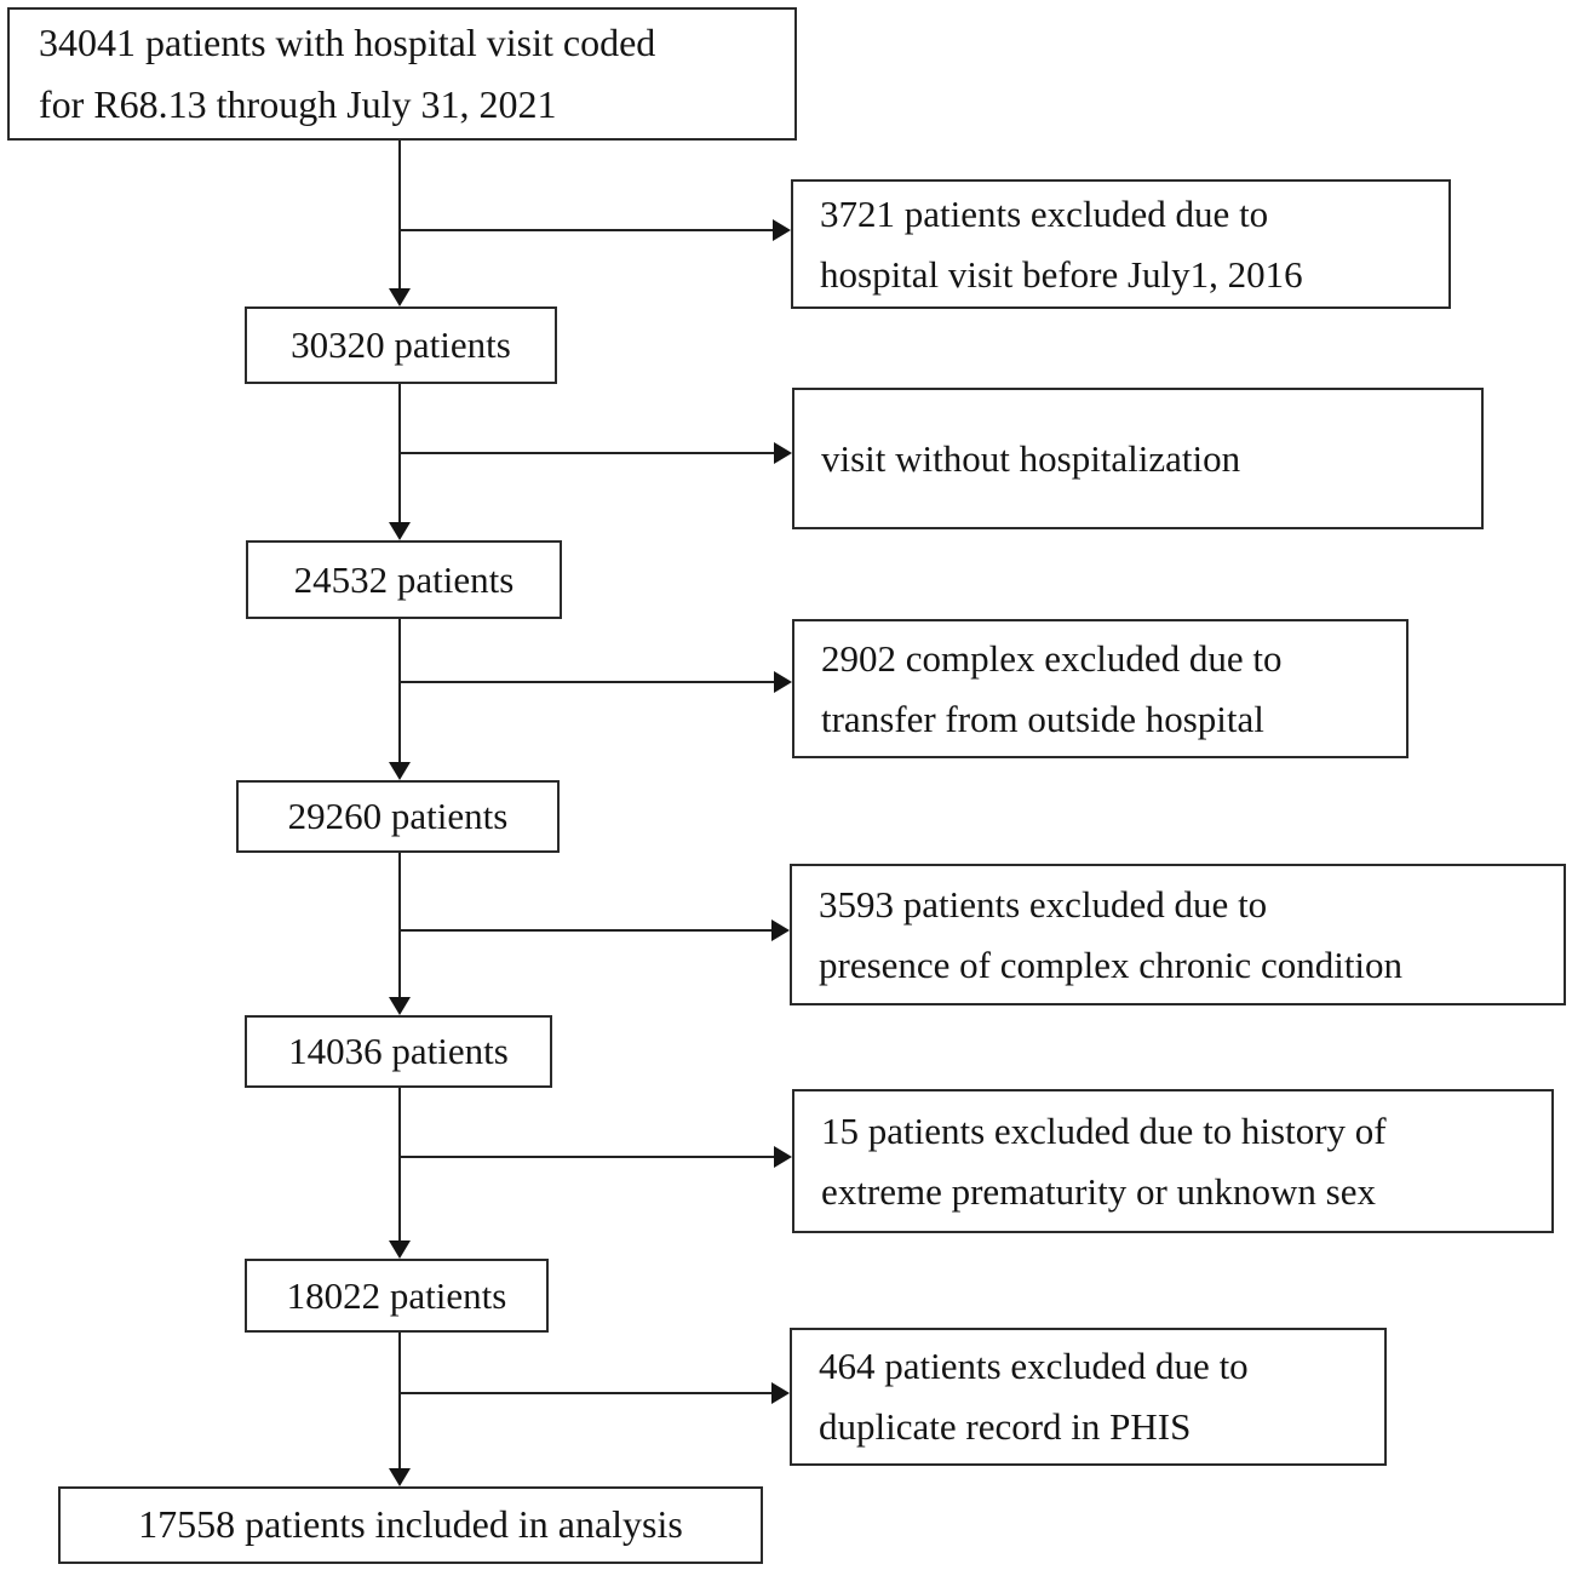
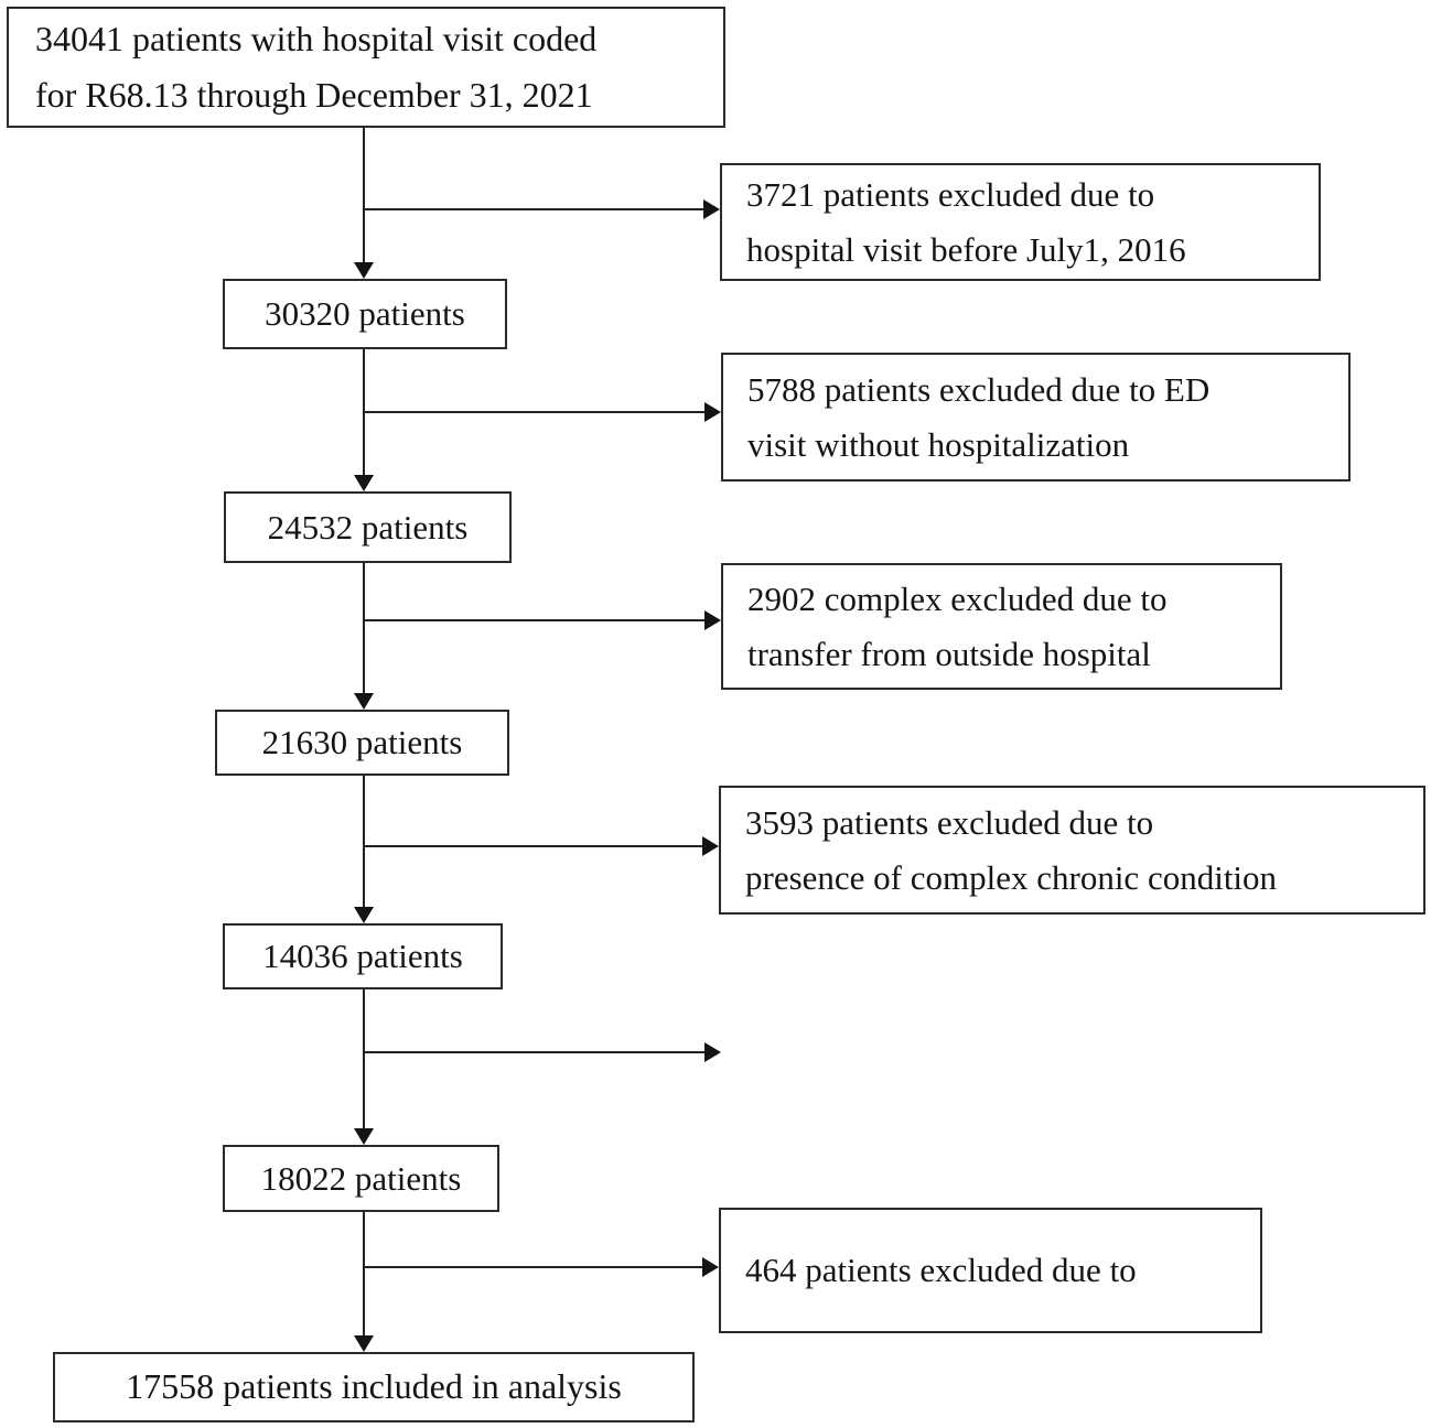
  34041 patients with hospital visit coded
- for R68.13 through July 31, 2021
+ for R68.13 through December 31, 2021
  30320 patients
  24532 patients
- 29260 patients
+ 21630 patients
  14036 patients
  18022 patients
  17558 patients included in analysis
  3721 patients excluded due to
  hospital visit before July1, 2016
+ 5788 patients excluded due to ED
  visit without hospitalization
  2902 complex excluded due to
  transfer from outside hospital
  3593 patients excluded due to
  presence of complex chronic condition
- 15 patients excluded due to history of
- extreme prematurity or unknown sex
  464 patients excluded due to
- duplicate record in PHIS
